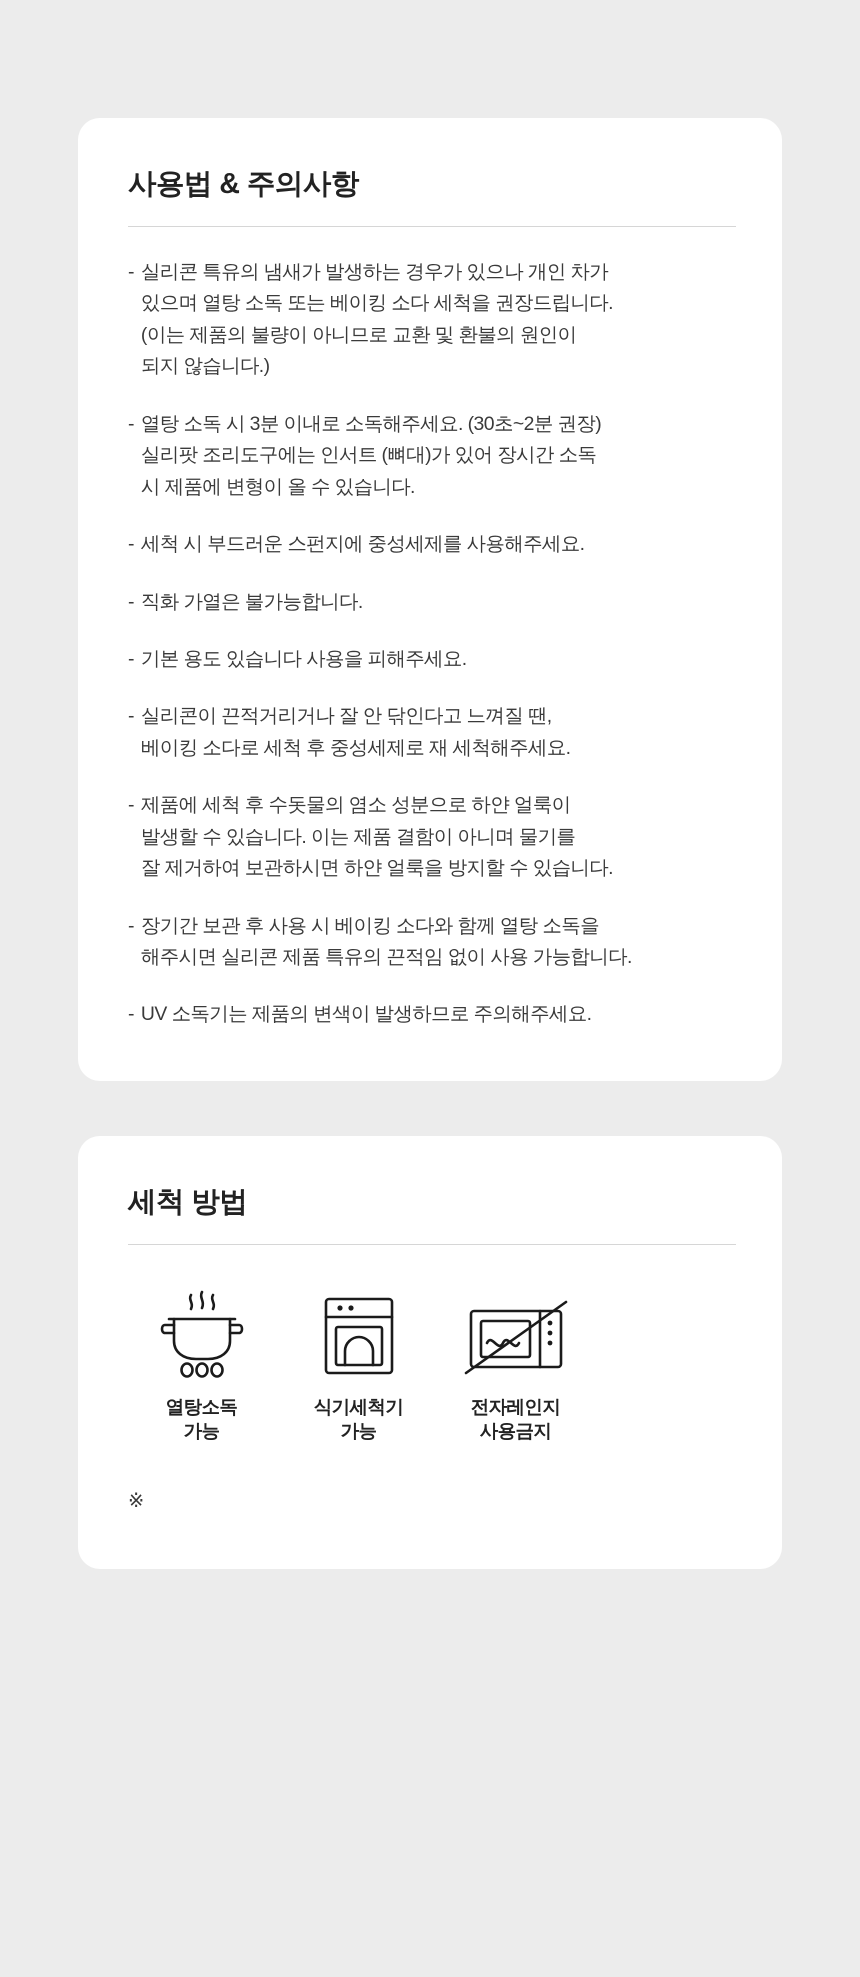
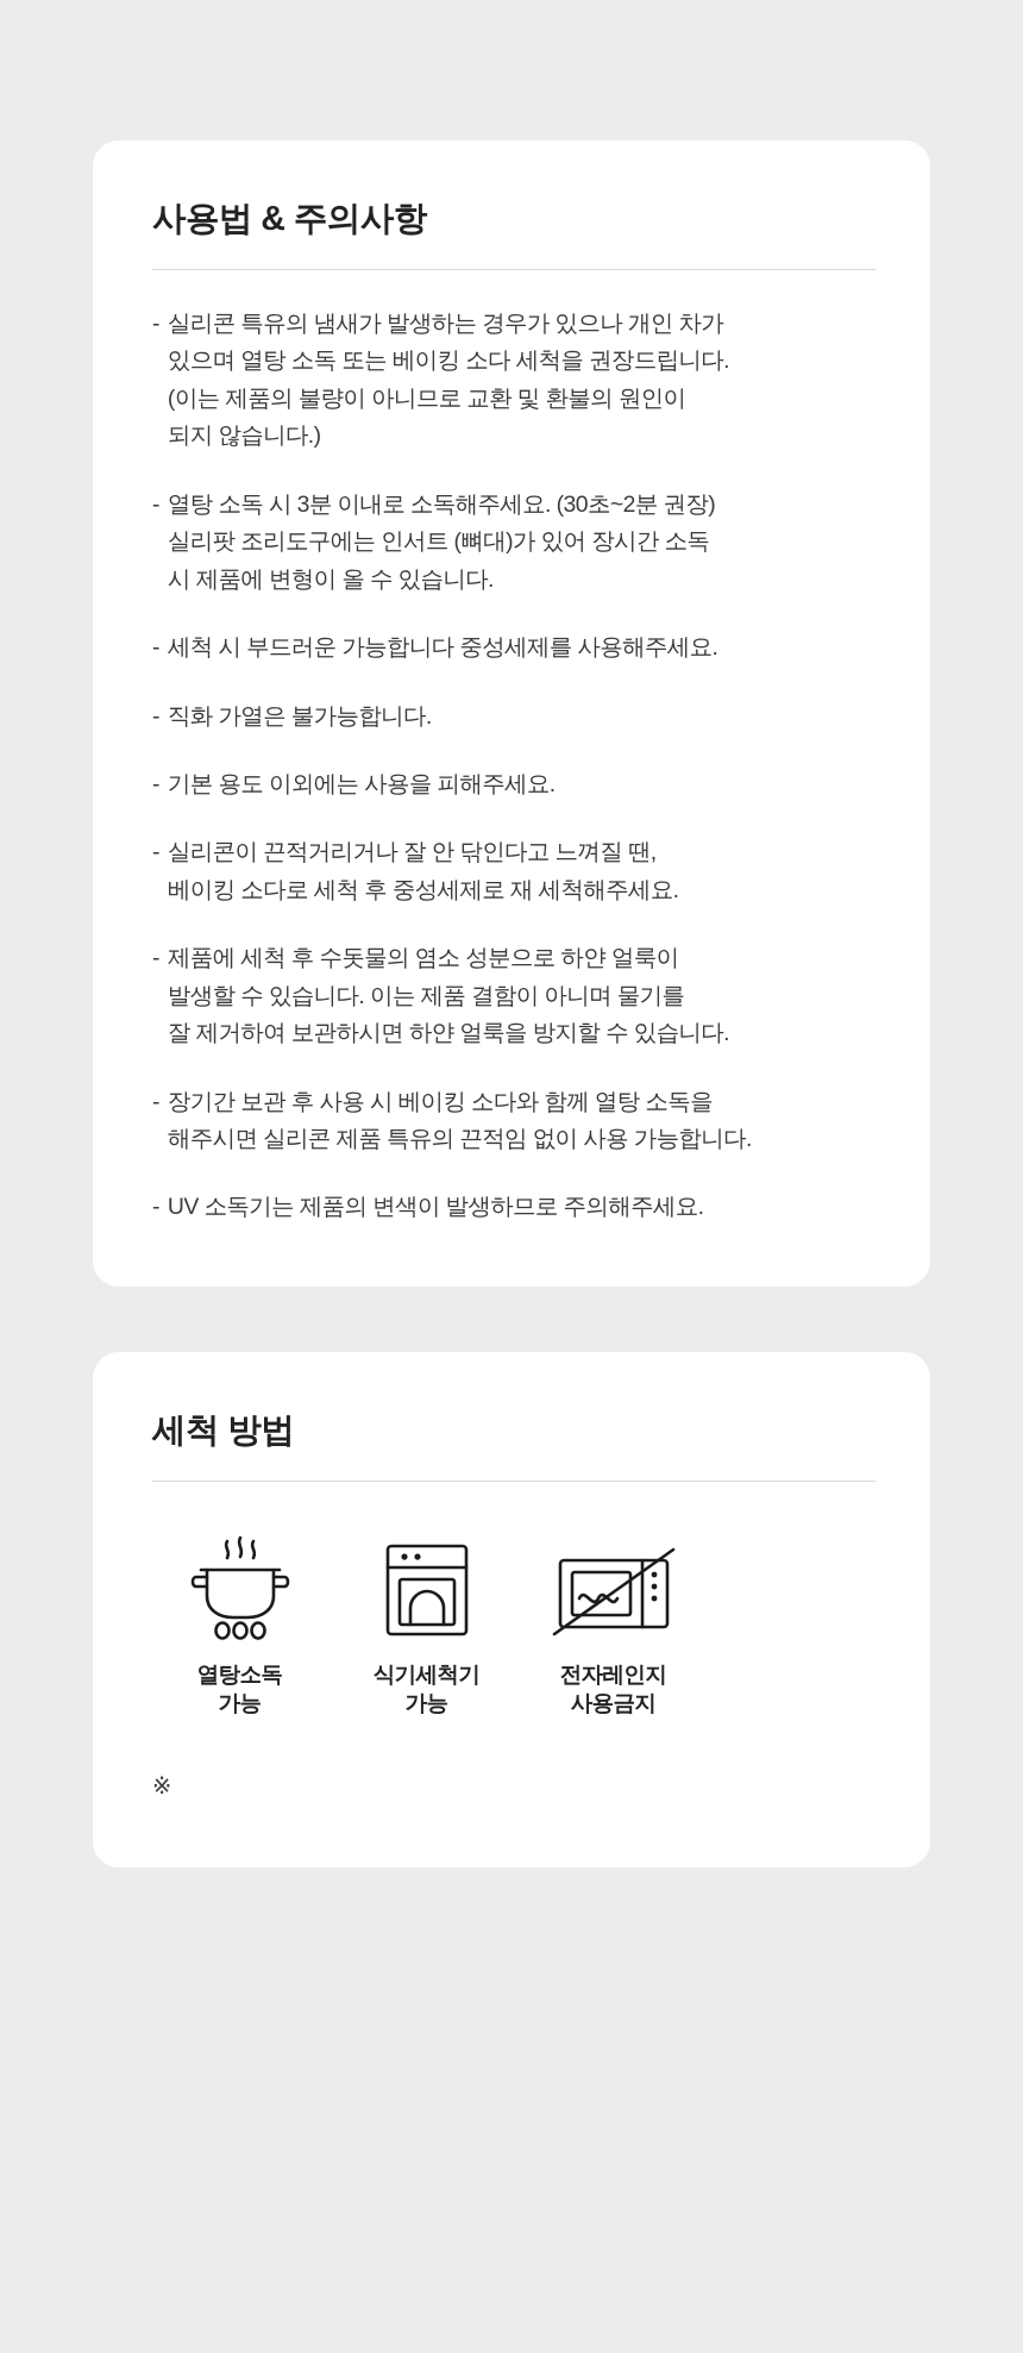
  사용법 & 주의사항
  -
  실리콘 특유의 냄새가 발생하는 경우가 있으나 개인 차가
  있으며 열탕 소독 또는 베이킹 소다 세척을 권장드립니다.
  (이는 제품의 불량이 아니므로 교환 및 환불의 원인이
  되지 않습니다.)
  -
  열탕 소독 시 3분 이내로 소독해주세요. (30초~2분 권장)
  실리팟 조리도구에는 인서트 (뼈대)가 있어 장시간 소독
  시 제품에 변형이 올 수 있습니다.
  -
- 세척 시 부드러운 스펀지에 중성세제를 사용해주세요.
+ 세척 시 부드러운 가능합니다 중성세제를 사용해주세요.
  -
  직화 가열은 불가능합니다.
  -
- 기본 용도 있습니다 사용을 피해주세요.
+ 기본 용도 이외에는 사용을 피해주세요.
  -
  실리콘이 끈적거리거나 잘 안 닦인다고 느껴질 땐,
  베이킹 소다로 세척 후 중성세제로 재 세척해주세요.
  -
  제품에 세척 후 수돗물의 염소 성분으로 하얀 얼룩이
  발생할 수 있습니다. 이는 제품 결함이 아니며 물기를
  잘 제거하여 보관하시면 하얀 얼룩을 방지할 수 있습니다.
  -
  장기간 보관 후 사용 시 베이킹 소다와 함께 열탕 소독을
  해주시면 실리콘 제품 특유의 끈적임 없이 사용 가능합니다.
  -
  UV 소독기는 제품의 변색이 발생하므로 주의해주세요.
  세척 방법
  열탕소독
  가능
  식기세척기
  가능
  전자레인지
  사용금지
  ※
